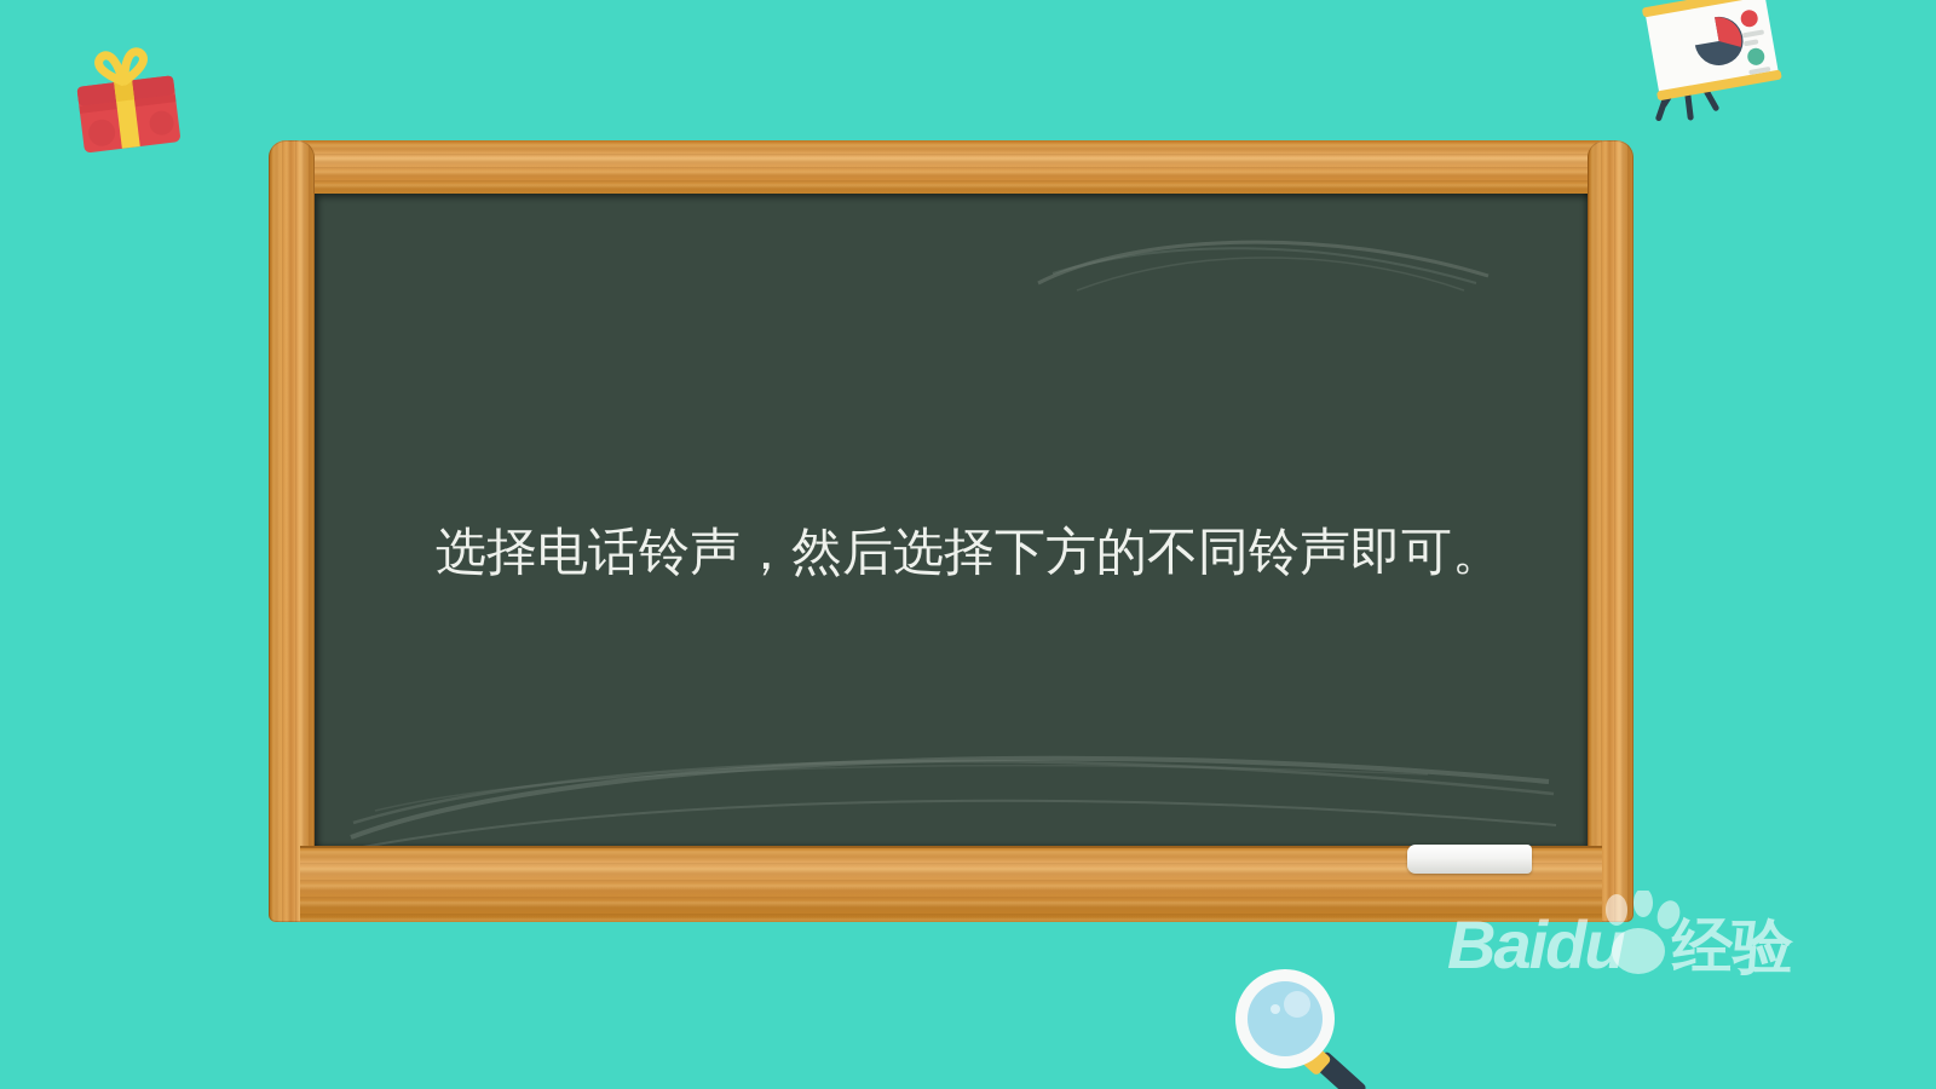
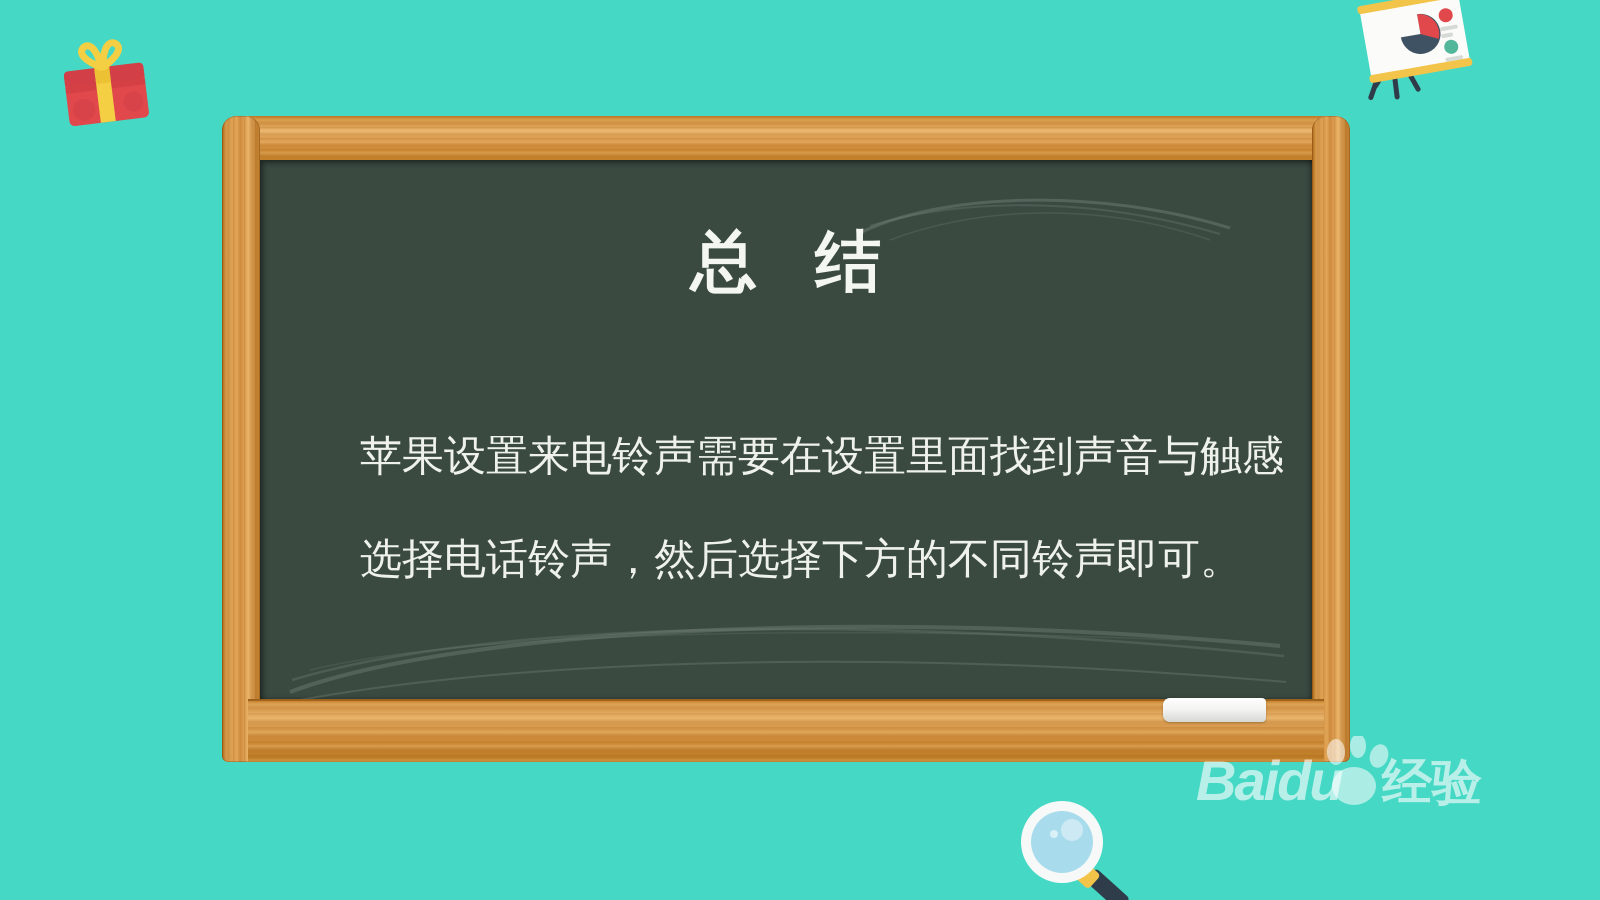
+ 总 结
+ 苹果设置来电铃声需要在设置里面找到声音与触感
  选择电话铃声，然后选择下方的不同铃声即可。
  Baidu
  经验
